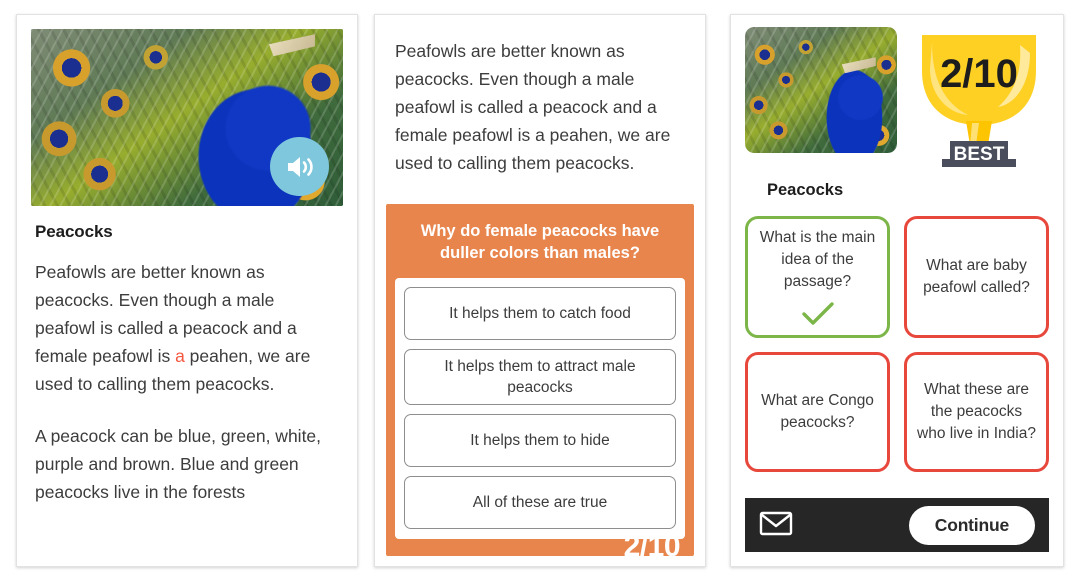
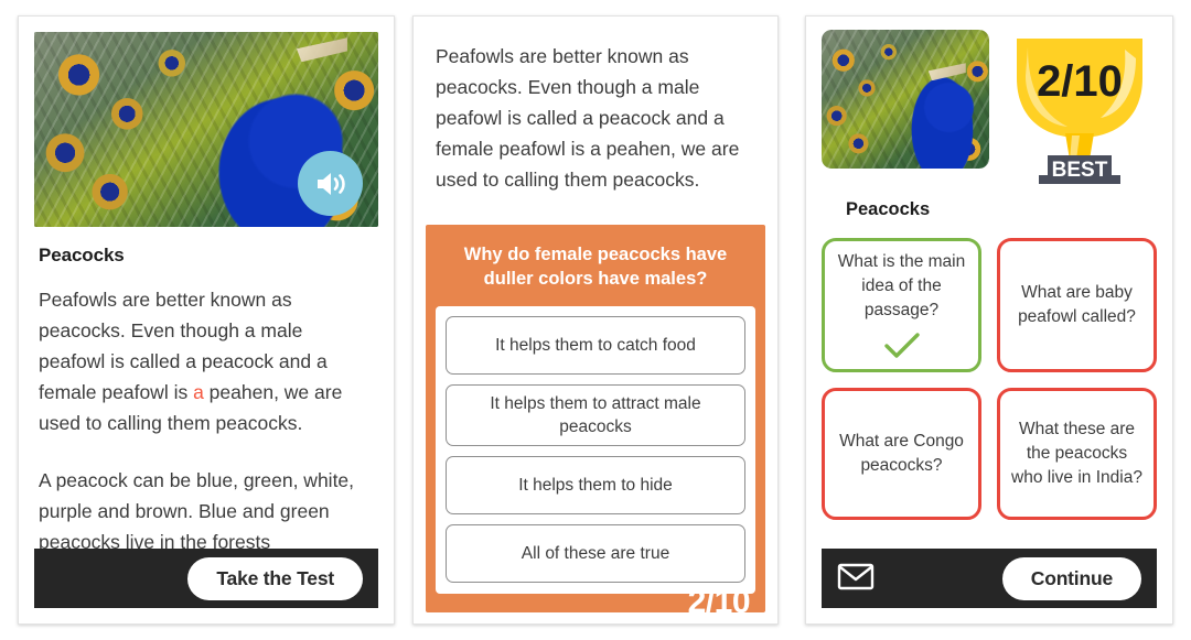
  Peacocks
  Peafowls are better known as peacocks. Even though a male peafowl is called a peacock and a female peafowl is a peahen, we are used to calling them peacocks.
  A peacock can be blue, green, white, purple and brown. Blue and green peacocks live in the forests
+ Take the Test
  Peafowls are better known as peacocks. Even though a male peafowl is called a peacock and a female peafowl is a peahen, we are used to calling them peacocks.
- Why do female peacocks have duller colors than males?
+ Why do female peacocks have duller colors have males?
  It helps them to catch food
  It helps them to attract male peacocks
  It helps them to hide
  All of these are true
  2/10
  2/10
  BEST
  Peacocks
  What is the main idea of the passage?
  What are baby peafowl called?
  What are Congo peacocks?
  What these are the peacocks who live in India?
  Continue
